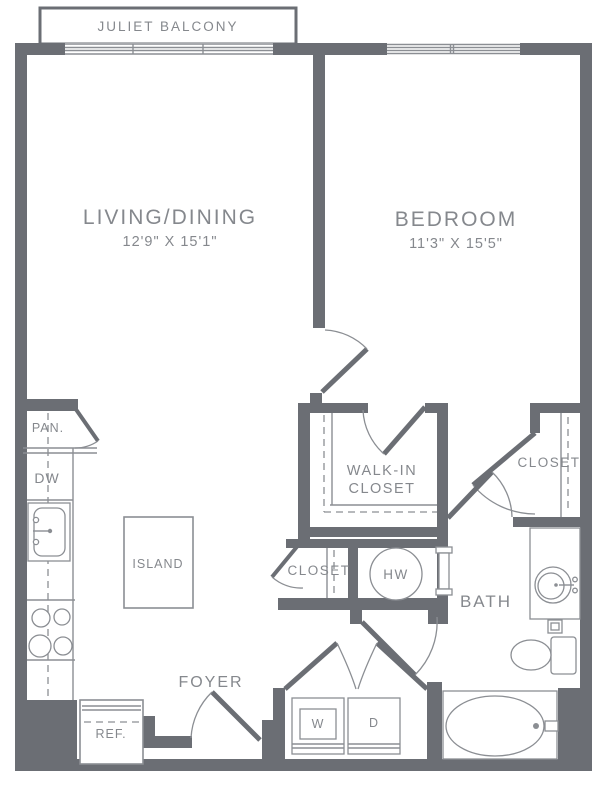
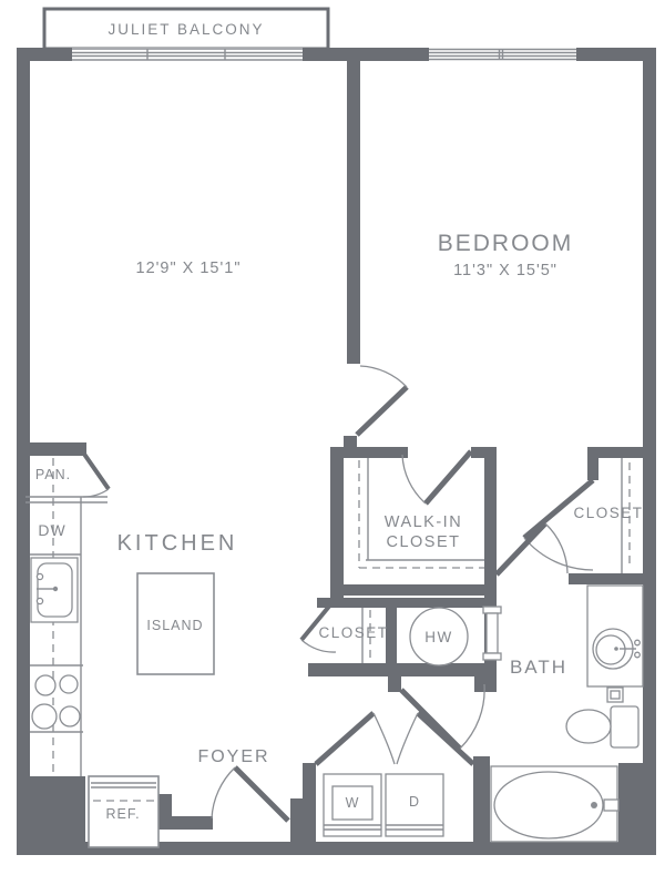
  JULIET BALCONY
- LIVING/DINING
  12'9" X 15'1"
  BEDROOM
  11'3" X 15'5"
+ KITCHEN
  ISLAND
  PAN.
  DW
  REF.
  WALK-IN
  CLOSET
  CLOSET
  CLOSET
  HW
  BATH
  FOYER
  W
  D
